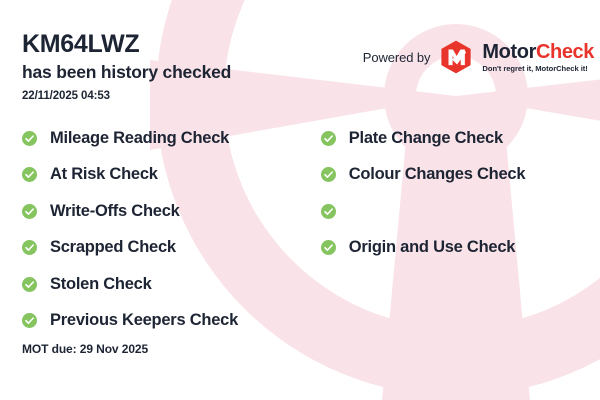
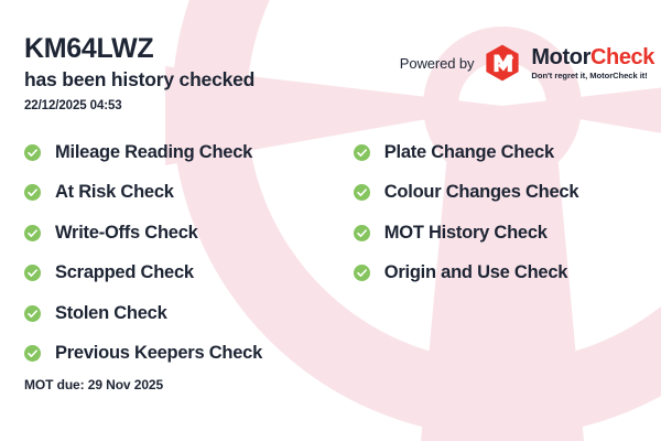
  KM64LWZ
  has been history checked
- 22/11/2025 04:53
+ 22/12/2025 04:53
  Powered by
  MotorCheck
  Don't regret it, MotorCheck it!
  Mileage Reading Check
  At Risk Check
  Write-Offs Check
  Scrapped Check
  Stolen Check
  Previous Keepers Check
  Plate Change Check
  Colour Changes Check
+ MOT History Check
  Origin and Use Check
  MOT due: 29 Nov 2025
